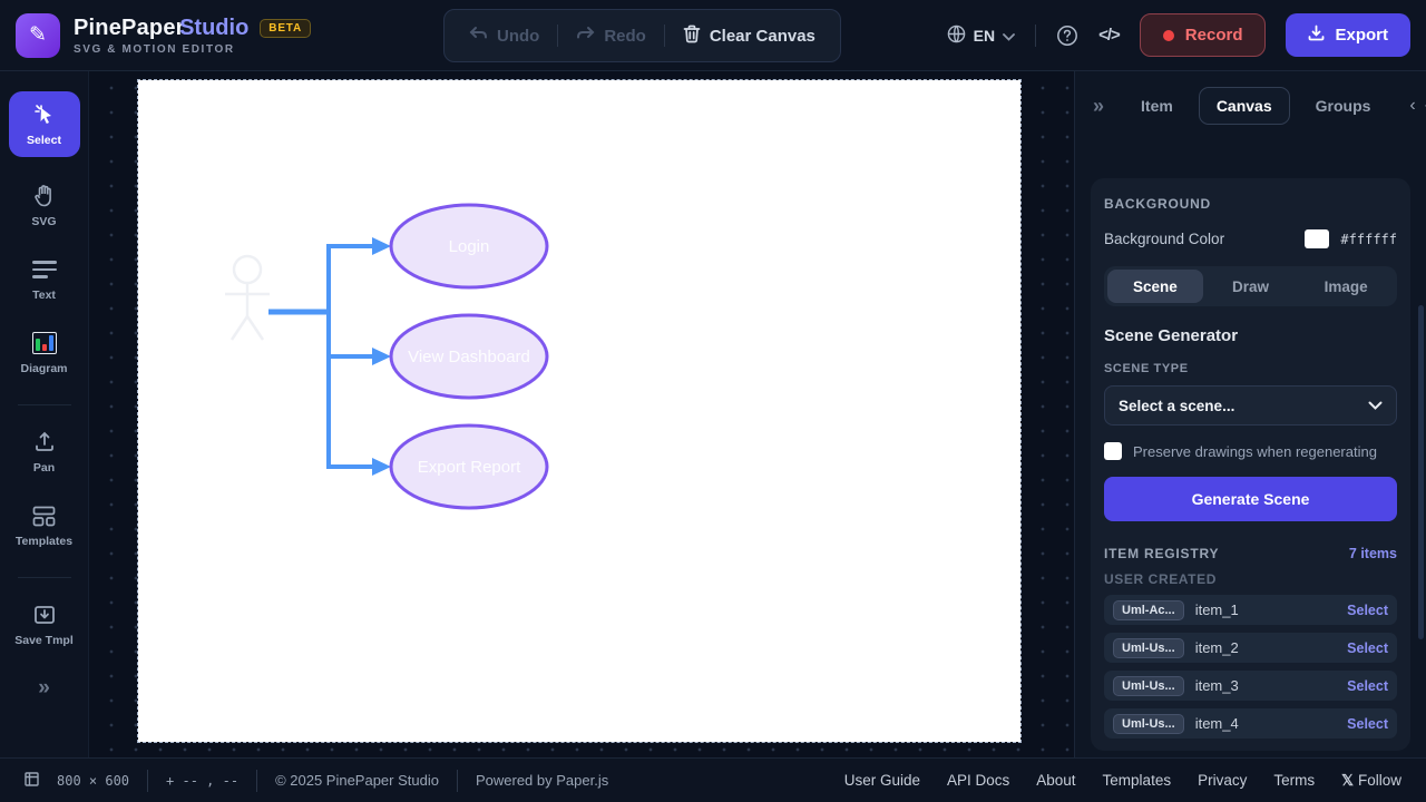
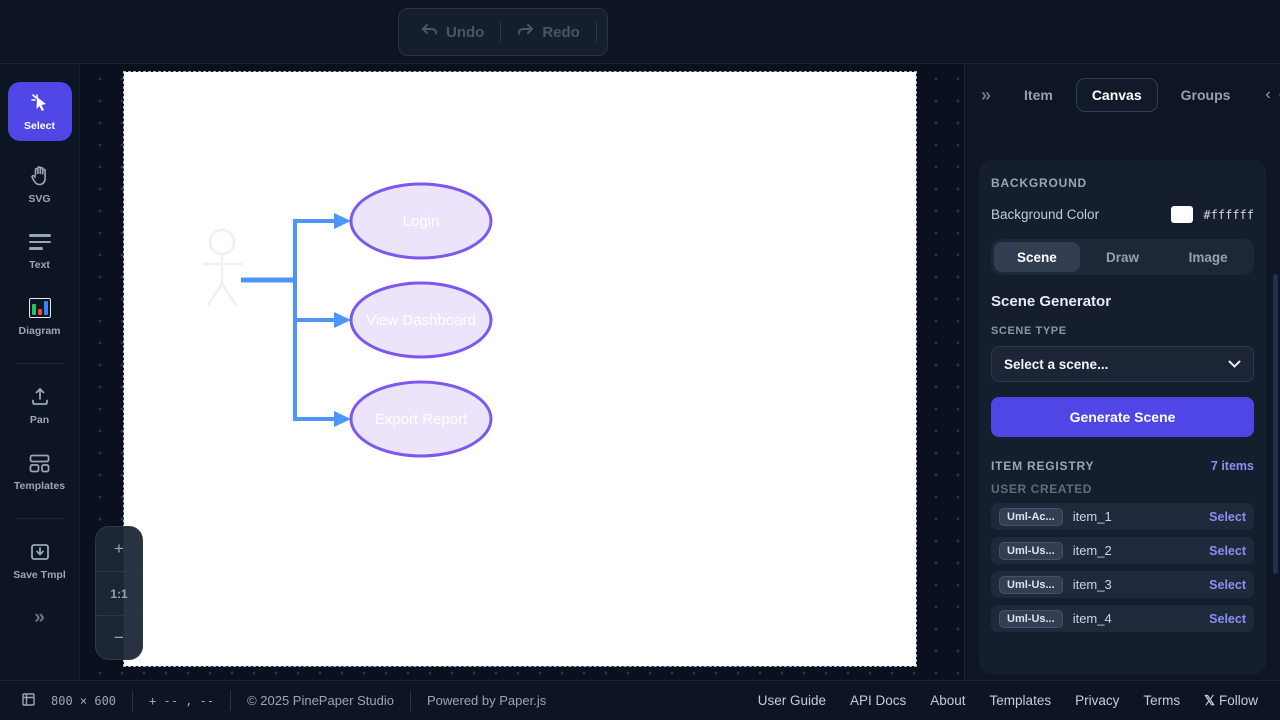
- ✎
- PinePaper Studio
- BETA
- SVG & MOTION EDITOR
  Undo
  Redo
- Clear Canvas
- EN
- </>
- Record
- Export
  Select
  SVG
  Text
  Diagram
  Pan
  Templates
  Save Tmpl
  »
  Login
  View Dashboard
  Export Report
+ +
+ 1:1
+ −
  »
  Item
  Canvas
  Groups
  ‹
  BACKGROUND
  Background Color
  #ffffff
  Scene
  Draw
  Image
  Scene Generator
  SCENE TYPE
  Select a scene...
- Preserve drawings when regenerating
  Generate Scene
  ITEM REGISTRY
  7 items
  USER CREATED
  Uml-Ac...
  item_1
  Select
  Uml-Us...
  item_2
  Select
  Uml-Us...
  item_3
  Select
  Uml-Us...
  item_4
  Select
  800 × 600
  + -- , --
  © 2025 PinePaper Studio
  Powered by Paper.js
  User Guide
  API Docs
  About
  Templates
  Privacy
  Terms
  𝕏 Follow
